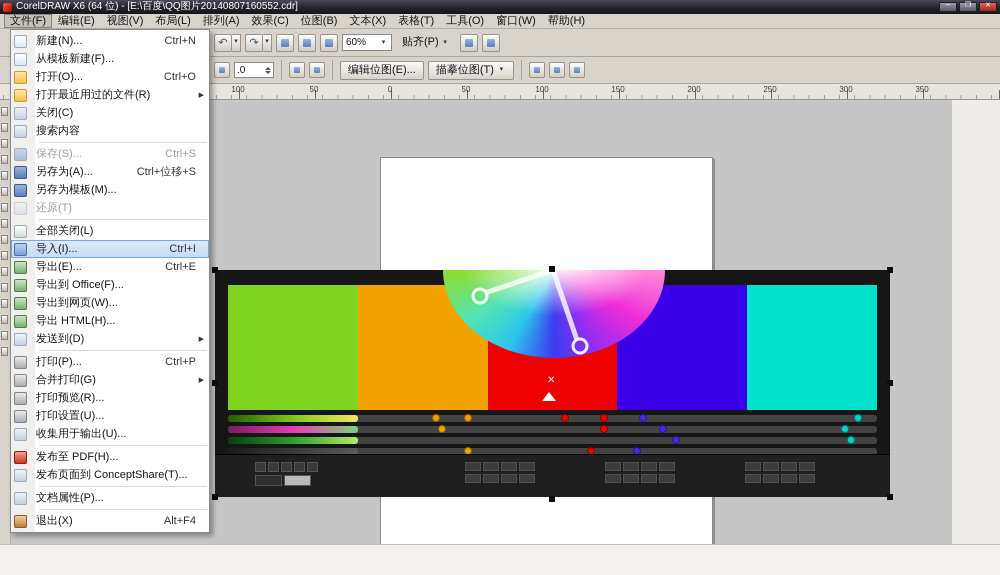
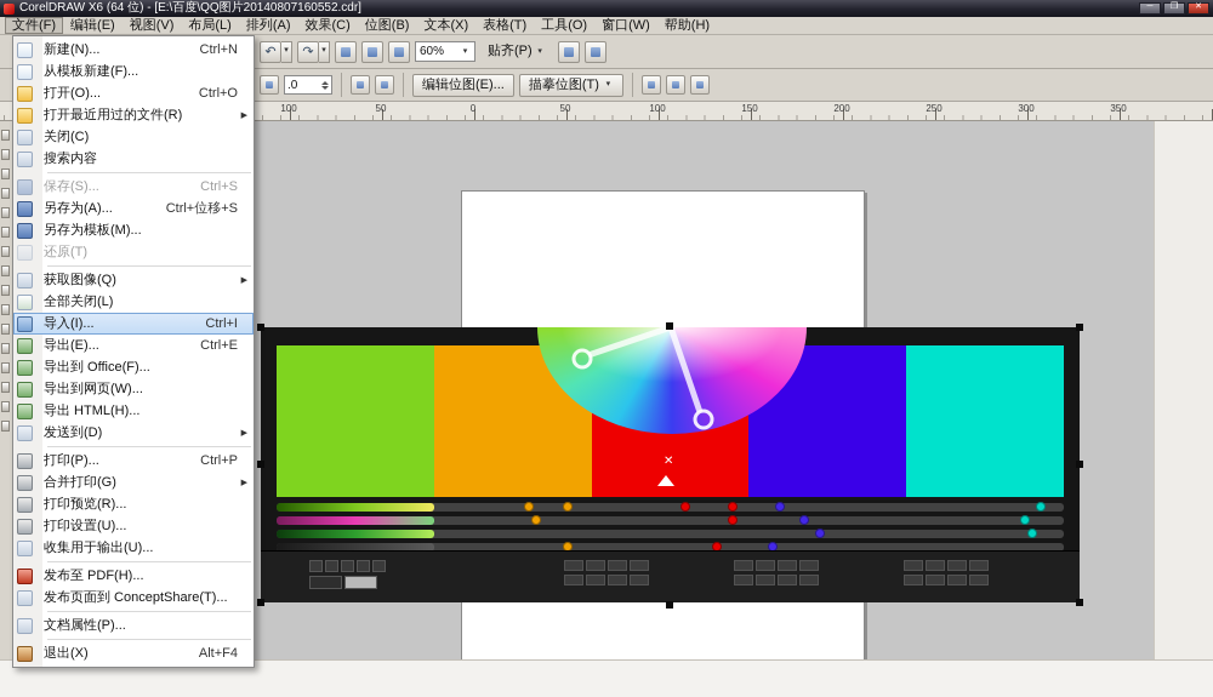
  CorelDRAW X6 (64 位) - [E:\百度\QQ图片20140807160552.cdr]
  文件(F)
  编辑(E)
  视图(V)
  布局(L)
  排列(A)
  效果(C)
  位图(B)
  文本(X)
  表格(T)
  工具(O)
  窗口(W)
  帮助(H)
  60%
  贴齐(P)
  .0
  编辑位图(E)...
  描摹位图(T)
  100
  50
  0
  50
  100
  150
  200
  250
  300
  350
  ✕
  新建(N)...
  Ctrl+N
  从模板新建(F)...
  打开(O)...
  Ctrl+O
  打开最近用过的文件(R)
  关闭(C)
  搜索内容
  保存(S)...
  Ctrl+S
  另存为(A)...
  Ctrl+位移+S
  另存为模板(M)...
  还原(T)
+ 获取图像(Q)
  全部关闭(L)
  导入(I)...
  Ctrl+I
  导出(E)...
  Ctrl+E
  导出到 Office(F)...
  导出到网页(W)...
  导出 HTML(H)...
  发送到(D)
  打印(P)...
  Ctrl+P
  合并打印(G)
  打印预览(R)...
  打印设置(U)...
  收集用于输出(U)...
  发布至 PDF(H)...
  发布页面到 ConceptShare(T)...
  文档属性(P)...
  退出(X)
  Alt+F4
